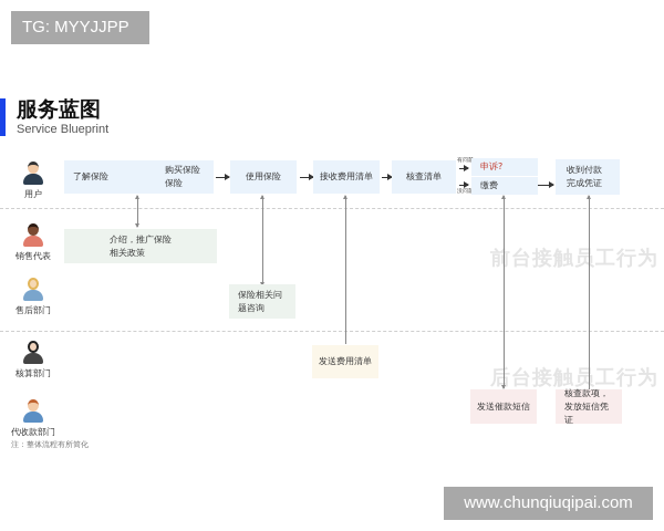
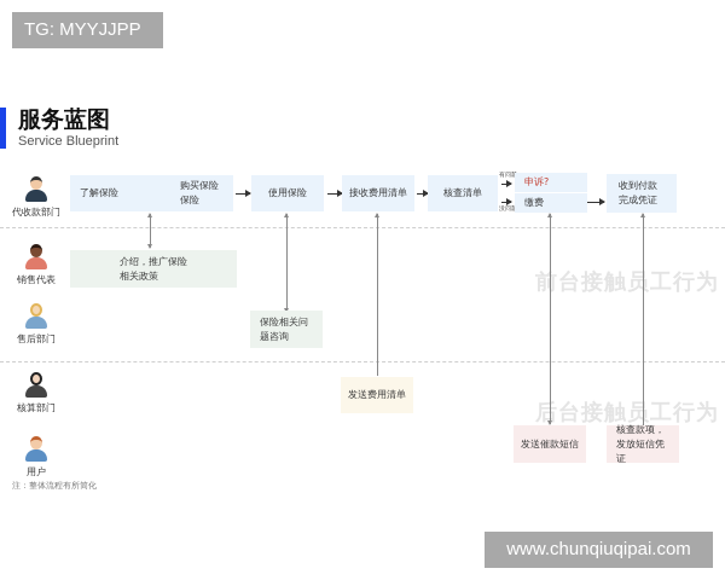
  TG: MYYJJPP
  服务蓝图
  Service Blueprint
  前台接触员工行为
  后台接触员工行为
- 用户
+ 代收款部门
  销售代表
  售后部门
  核算部门
- 代收款部门
+ 用户
  了解保险
  购买保险保险
  使用保险
  接收费用清单
  核查清单
  申诉?
  缴费
  收到付款完成凭证
  介绍，推广保险相关政策
  保险相关问题咨询
  发送费用清单
  发送催款短信
  核查款项，发放短信凭证
  注：整体流程有所简化
  www.chunqiuqipai.com
